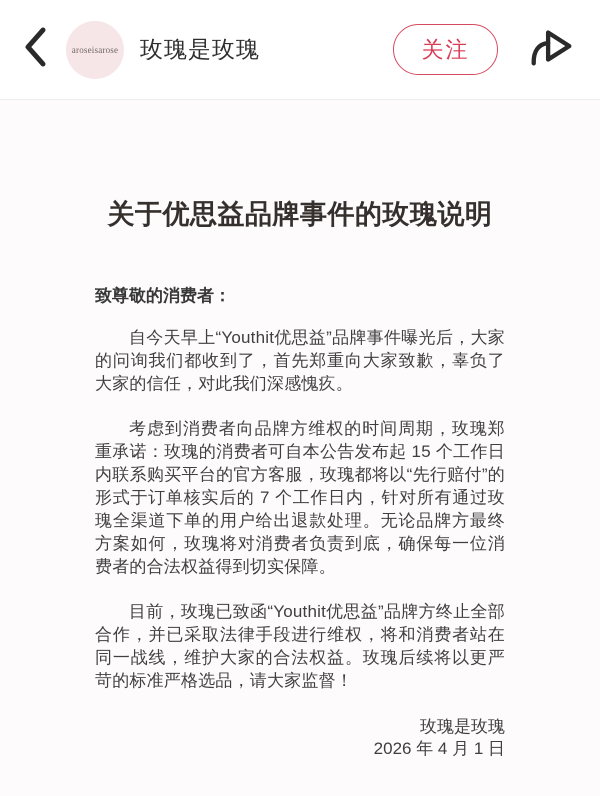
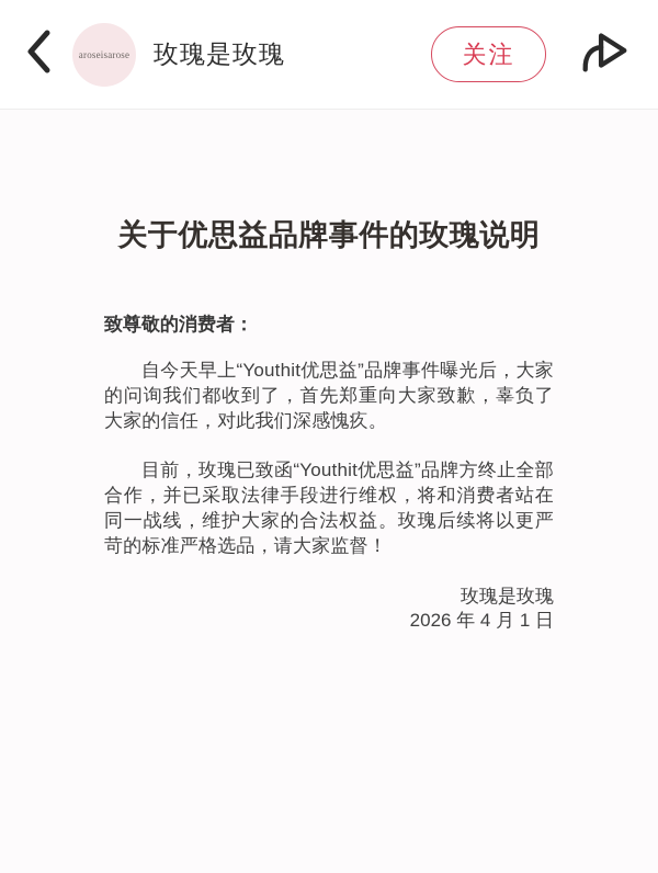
  aroseisarose
  玫瑰是玫瑰
  关注
  关于优思益品牌事件的玫瑰说明
  致尊敬的消费者：
  自今天早上“Youthit优思益”品牌事件曝光后，大家的问询我们都收到了，首先郑重向大家致歉，辜负了大家的信任，对此我们深感愧疚。
- 考虑到消费者向品牌方维权的时间周期，玫瑰郑重承诺：玫瑰的消费者可自本公告发布起 15 个工作日内联系购买平台的官方客服，玫瑰都将以“先行赔付”的形式于订单核实后的 7 个工作日内，针对所有通过玫瑰全渠道下单的用户给出退款处理。无论品牌方最终方案如何，玫瑰将对消费者负责到底，确保每一位消费者的合法权益得到切实保障。
  目前，玫瑰已致函“Youthit优思益”品牌方终止全部合作，并已采取法律手段进行维权，将和消费者站在同一战线，维护大家的合法权益。玫瑰后续将以更严苛的标准严格选品，请大家监督！
  玫瑰是玫瑰
  2026 年 4 月 1 日
